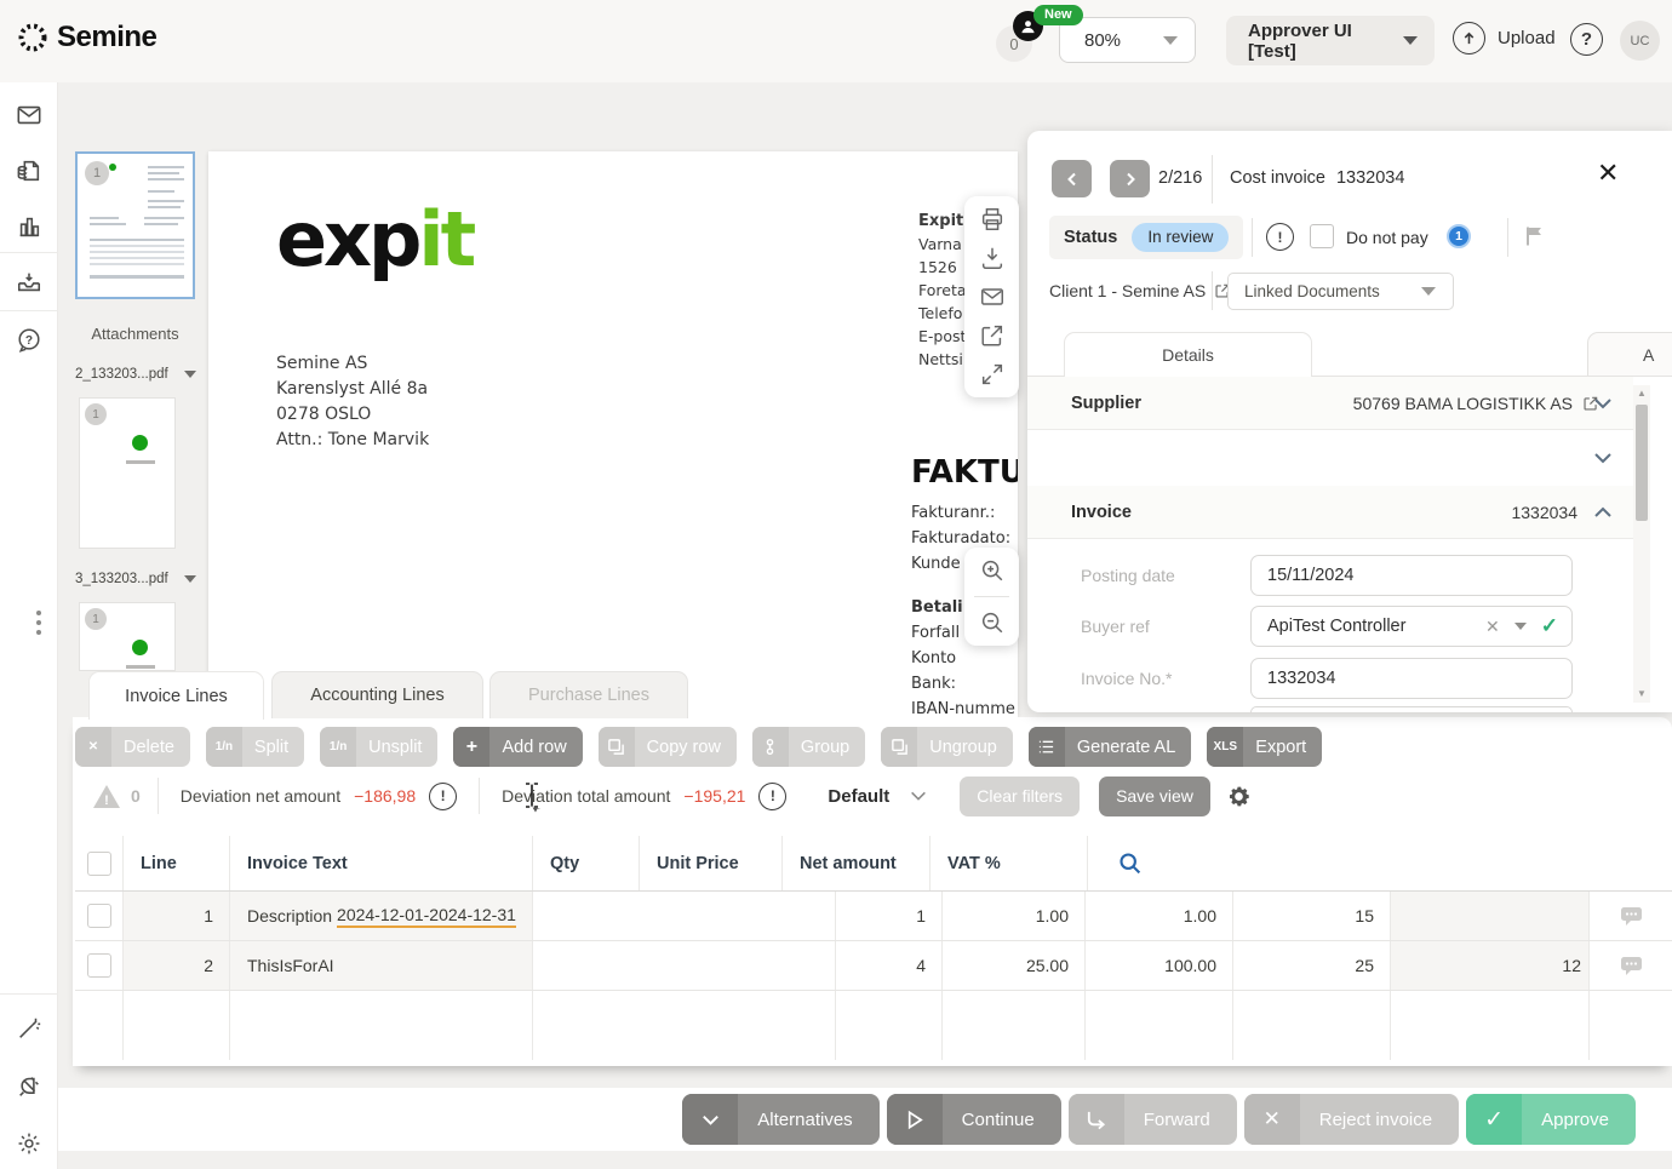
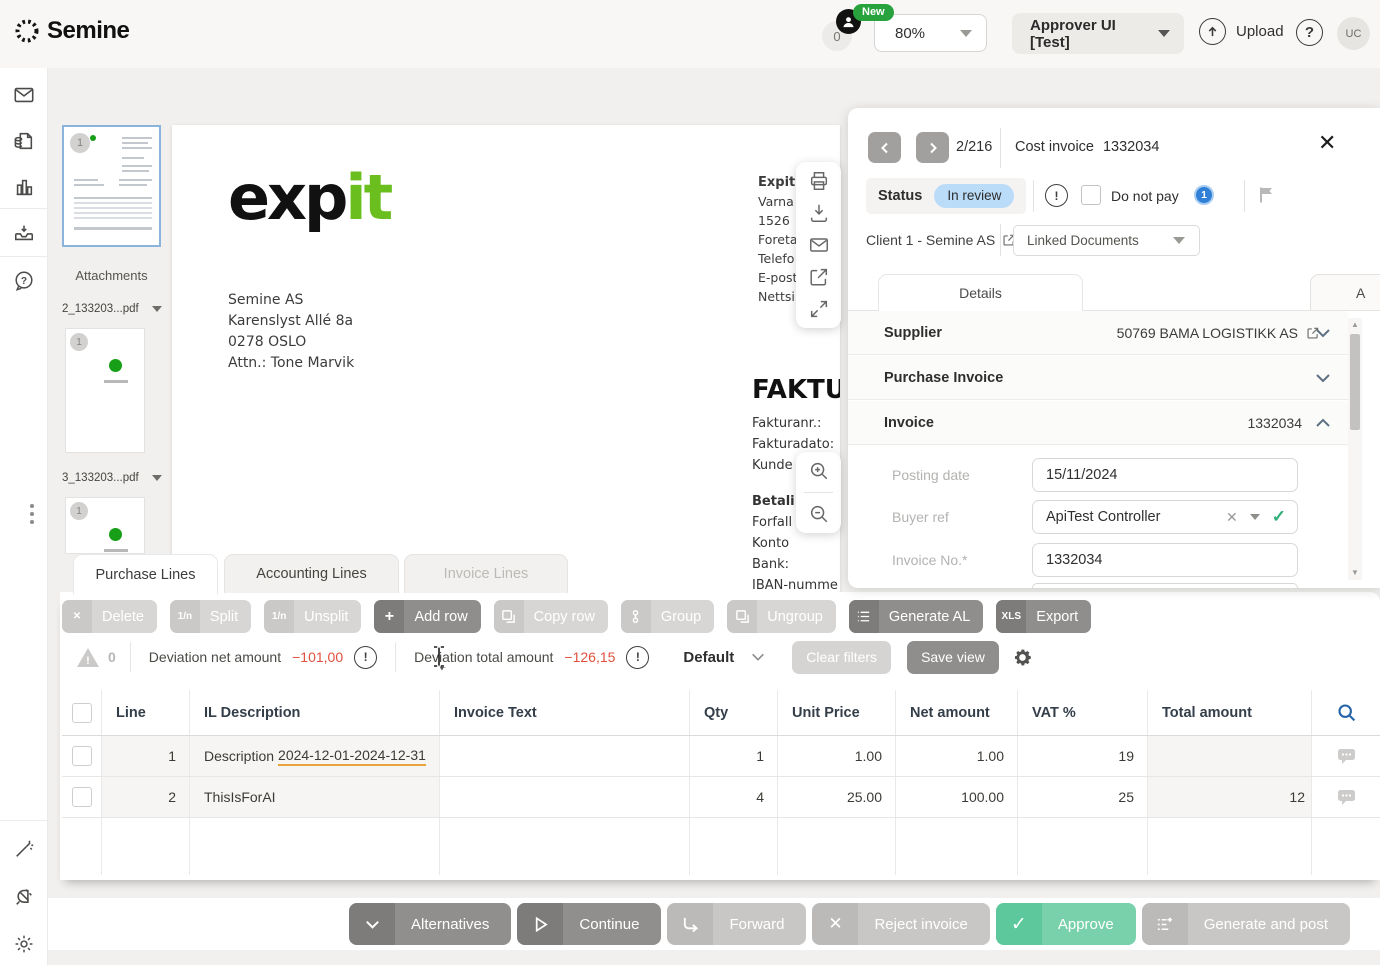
  Semine
  0
  New
  80%
  Approver UI [Test]
  Upload
  ?
  UC
  ?
  1
  Attachments
  2_133203...pdf
  1
  3_133203...pdf
  1
  expit
  Semine AS
  Karenslyst Allé 8a
  0278 OSLO
  Attn.: Tone Marvik
  Expit
  Varna
  1526
  Foreta
  Telefo
  E-post
  Nettsi
  FAKTU
  Fakturanr.:
  Fakturadato:
  Kunde
  Betali
  Forfall
  Konto
  Bank:
  IBAN-numme
  2/216
  Cost invoice
  1332034
  ✕
  Status
  In review
  !
  Do not pay
  1
  Client 1 - Semine AS
  Linked Documents
  Details
  A
  Supplier
  50769 BAMA LOGISTIKK AS
+ Purchase Invoice
  Invoice
  1332034
  Posting date
  15/11/2024
  Buyer ref
  ApiTest Controller
  ✕
  ✓
  Invoice No.*
  1332034
  ▲
  ▼
- Invoice Lines
+ Purchase Lines
  Accounting Lines
- Purchase Lines
+ Invoice Lines
  ✕
  Delete
  1/n
  Split
  1/n
  Unsplit
  +
  Add row
  Copy row
  Group
  Ungroup
  Generate AL
  XLS
  Export
  !
  0
  Deviation net amount
- −186,98
+ −101,00
  !
  Deviation total amount
- −195,21
+ −126,15
  !
  Default
  Clear filters
  Save view
  Line
+ IL Description
  Invoice Text
  Qty
  Unit Price
  Net amount
  VAT %
+ Total amount
  1
  Description
  2024-12-01-2024-12-31
  1
  1.00
  1.00
- 15
+ 19
  2
  ThisIsForAI
  4
  25.00
  100.00
  25
  12
  Alternatives
  Continue
  Forward
  ✕
  Reject invoice
  ✓
  Approve
+ Generate and post
